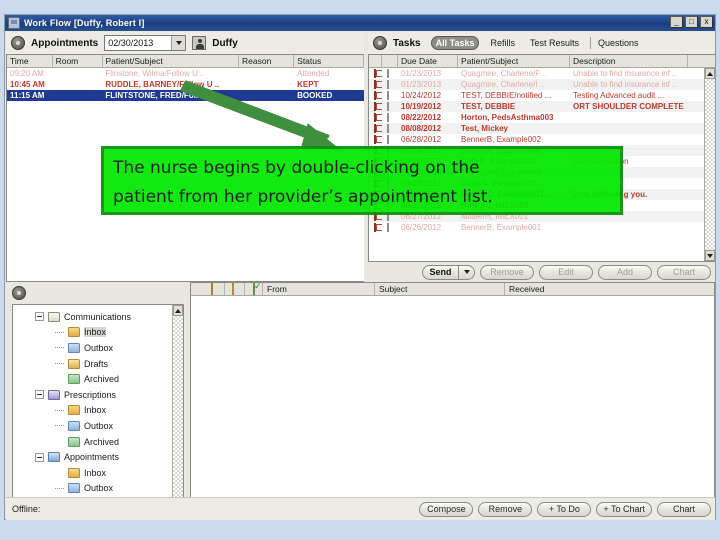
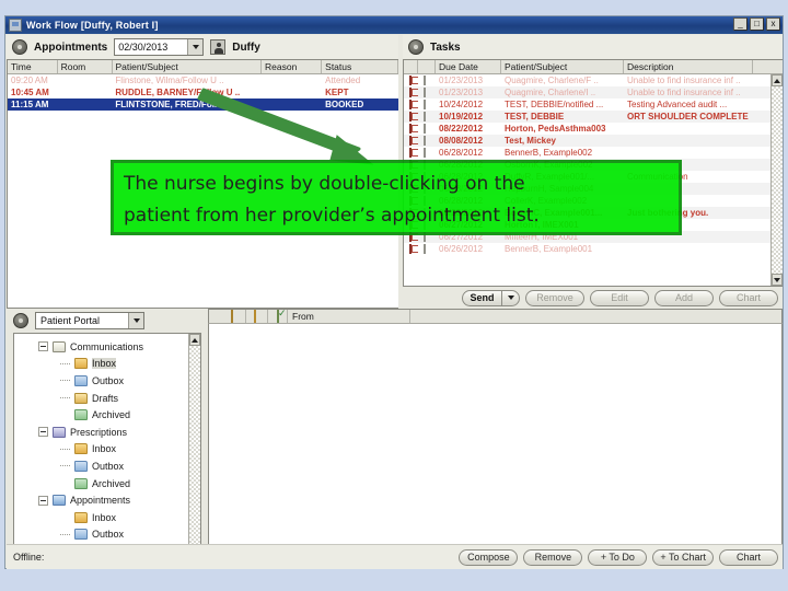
  Work Flow [Duffy, Robert I]
  _
  □
  x
  Appointments
  02/30/2013
  Duffy
  Time
  Room
  Patient/Subject
  Reason
  Status
  09:20 AM
  Flinstone, Wilma/Follow U ..
  Attended
  10:45 AM
  RUDDLE, BARNEY/Fw U ..
  KEPT
  11:15 AM
  FLINTSTONE, FRED/Fo
  BOOKED
  Tasks
- All Tasks
- Refills
- Test Results
- Questions
  Due Date
  Patient/Subject
  Description
  01/23/2013
  Quagmire, Charlene/F ..
  Unable to find insurance inf ..
  01/23/2013
  Quagmire, Charlene/I ..
  Unable to find insurance inf ..
  10/24/2012
  TEST, DEBBIE/notified ...
  Testing Advanced audit ...
  10/19/2012
  TEST, DEBBIE
  ORT SHOULDER COMPLETE
  08/22/2012
  Horton, PedsAsthma003
  08/08/2012
  Test, Mickey
  06/28/2012
  BennerB, Example002
  06/27/2012
  MilteerH, IMEX001
  06/26/2012
  BennerB, Example001
  Send
  Remove
  Edit
  Add
  Chart
+ Patient Portal
  Communications
  Inbox
  Outbox
  Drafts
  Archived
  Prescriptions
  Inbox
  Outbox
  Archived
  Appointments
  Inbox
  Outbox
  From
- Subject
- Received
  Offline:
  Compose
  Remove
  + To Do
  + To Chart
  Chart
  The nurse begins by double-clicking on the
  patient from her provider’s appointment list.
